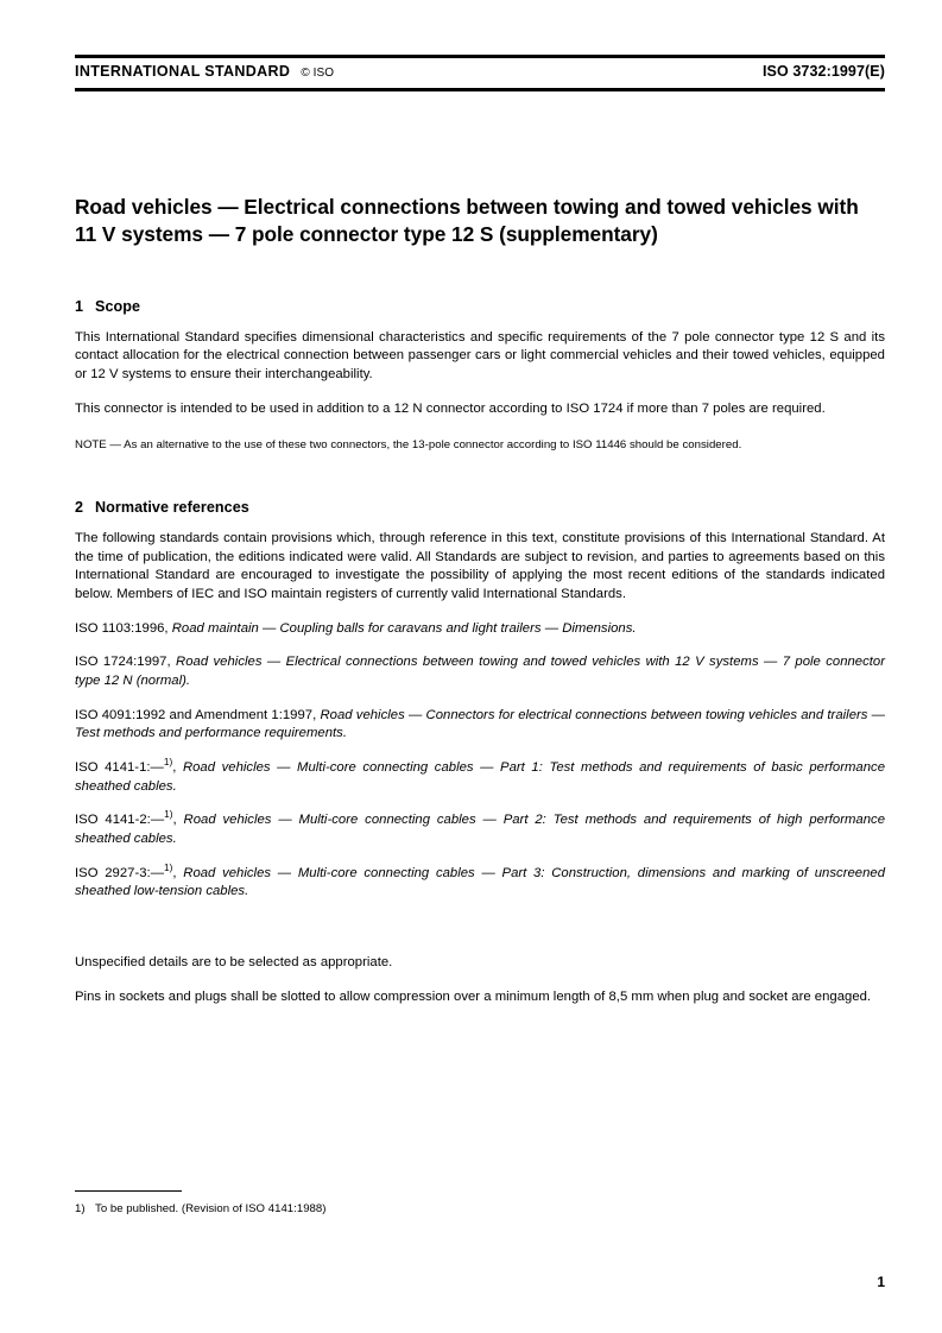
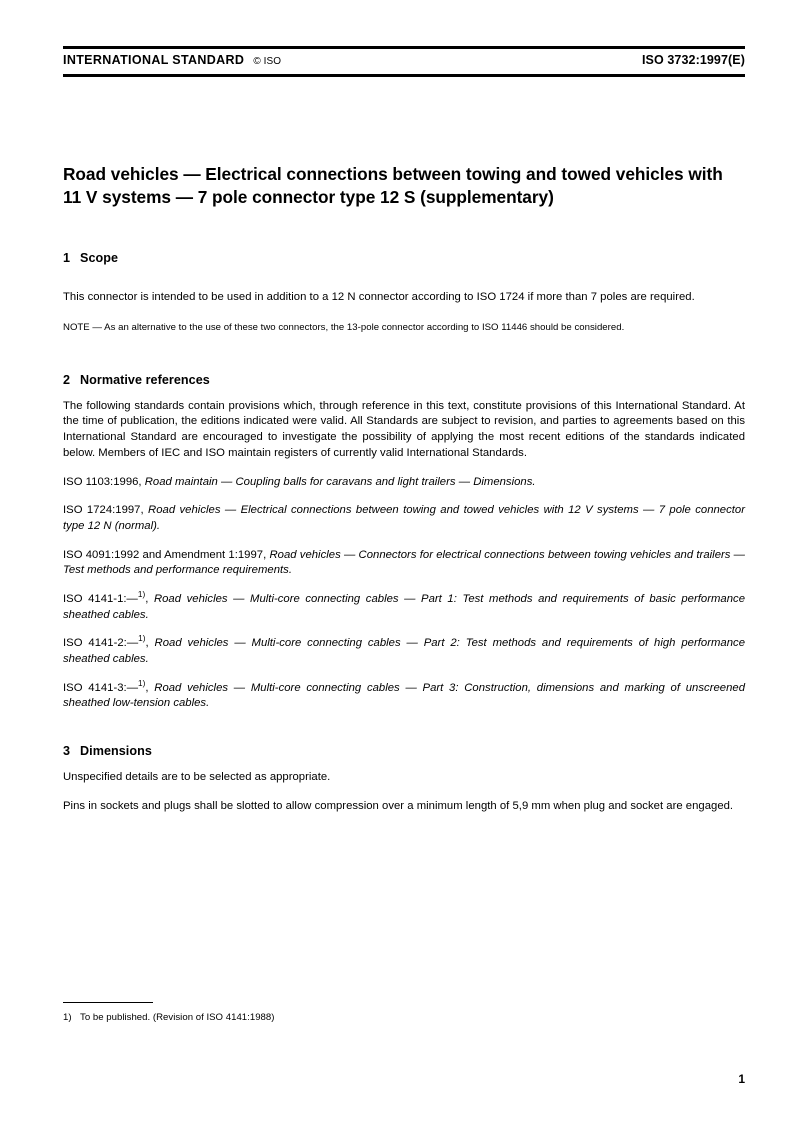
  INTERNATIONAL STANDARD
  © ISO
  ISO 3732:1997(E)
  Road vehicles — Electrical connections between towing and towed vehicles with 11 V systems — 7 pole connector type 12 S (supplementary)
  1 Scope
- This International Standard specifies dimensional characteristics and specific requirements of the 7 pole connector type 12 S and its contact allocation for the electrical connection between passenger cars or light commercial vehicles and their towed vehicles, equipped or 12 V systems to ensure their interchangeability.
  This connector is intended to be used in addition to a 12 N connector according to ISO 1724 if more than 7 poles are required.
  NOTE — As an alternative to the use of these two connectors, the 13-pole connector according to ISO 11446 should be considered.
  2 Normative references
  The following standards contain provisions which, through reference in this text, constitute provisions of this International Standard. At the time of publication, the editions indicated were valid. All Standards are subject to revision, and parties to agreements based on this International Standard are encouraged to investigate the possibility of applying the most recent editions of the standards indicated below. Members of IEC and ISO maintain registers of currently valid International Standards.
  ISO 1103:1996, Road maintain — Coupling balls for caravans and light trailers — Dimensions.
  ISO 1724:1997, Road vehicles — Electrical connections between towing and towed vehicles with 12 V systems — 7 pole connector type 12 N (normal).
  ISO 4091:1992 and Amendment 1:1997, Road vehicles — Connectors for electrical connections between towing vehicles and trailers — Test methods and performance requirements.
  ISO 4141-1:—1), Road vehicles — Multi-core connecting cables — Part 1: Test methods and requirements of basic performance sheathed cables.
  ISO 4141-2:—1), Road vehicles — Multi-core connecting cables — Part 2: Test methods and requirements of high performance sheathed cables.
- ISO 2927-3:—1), Road vehicles — Multi-core connecting cables — Part 3: Construction, dimensions and marking of unscreened sheathed low-tension cables.
+ ISO 4141-3:—1), Road vehicles — Multi-core connecting cables — Part 3: Construction, dimensions and marking of unscreened sheathed low-tension cables.
+ 3 Dimensions
  Unspecified details are to be selected as appropriate.
- Pins in sockets and plugs shall be slotted to allow compression over a minimum length of 8,5 mm when plug and socket are engaged.
+ Pins in sockets and plugs shall be slotted to allow compression over a minimum length of 5,9 mm when plug and socket are engaged.
  1) To be published. (Revision of ISO 4141:1988)
  1
